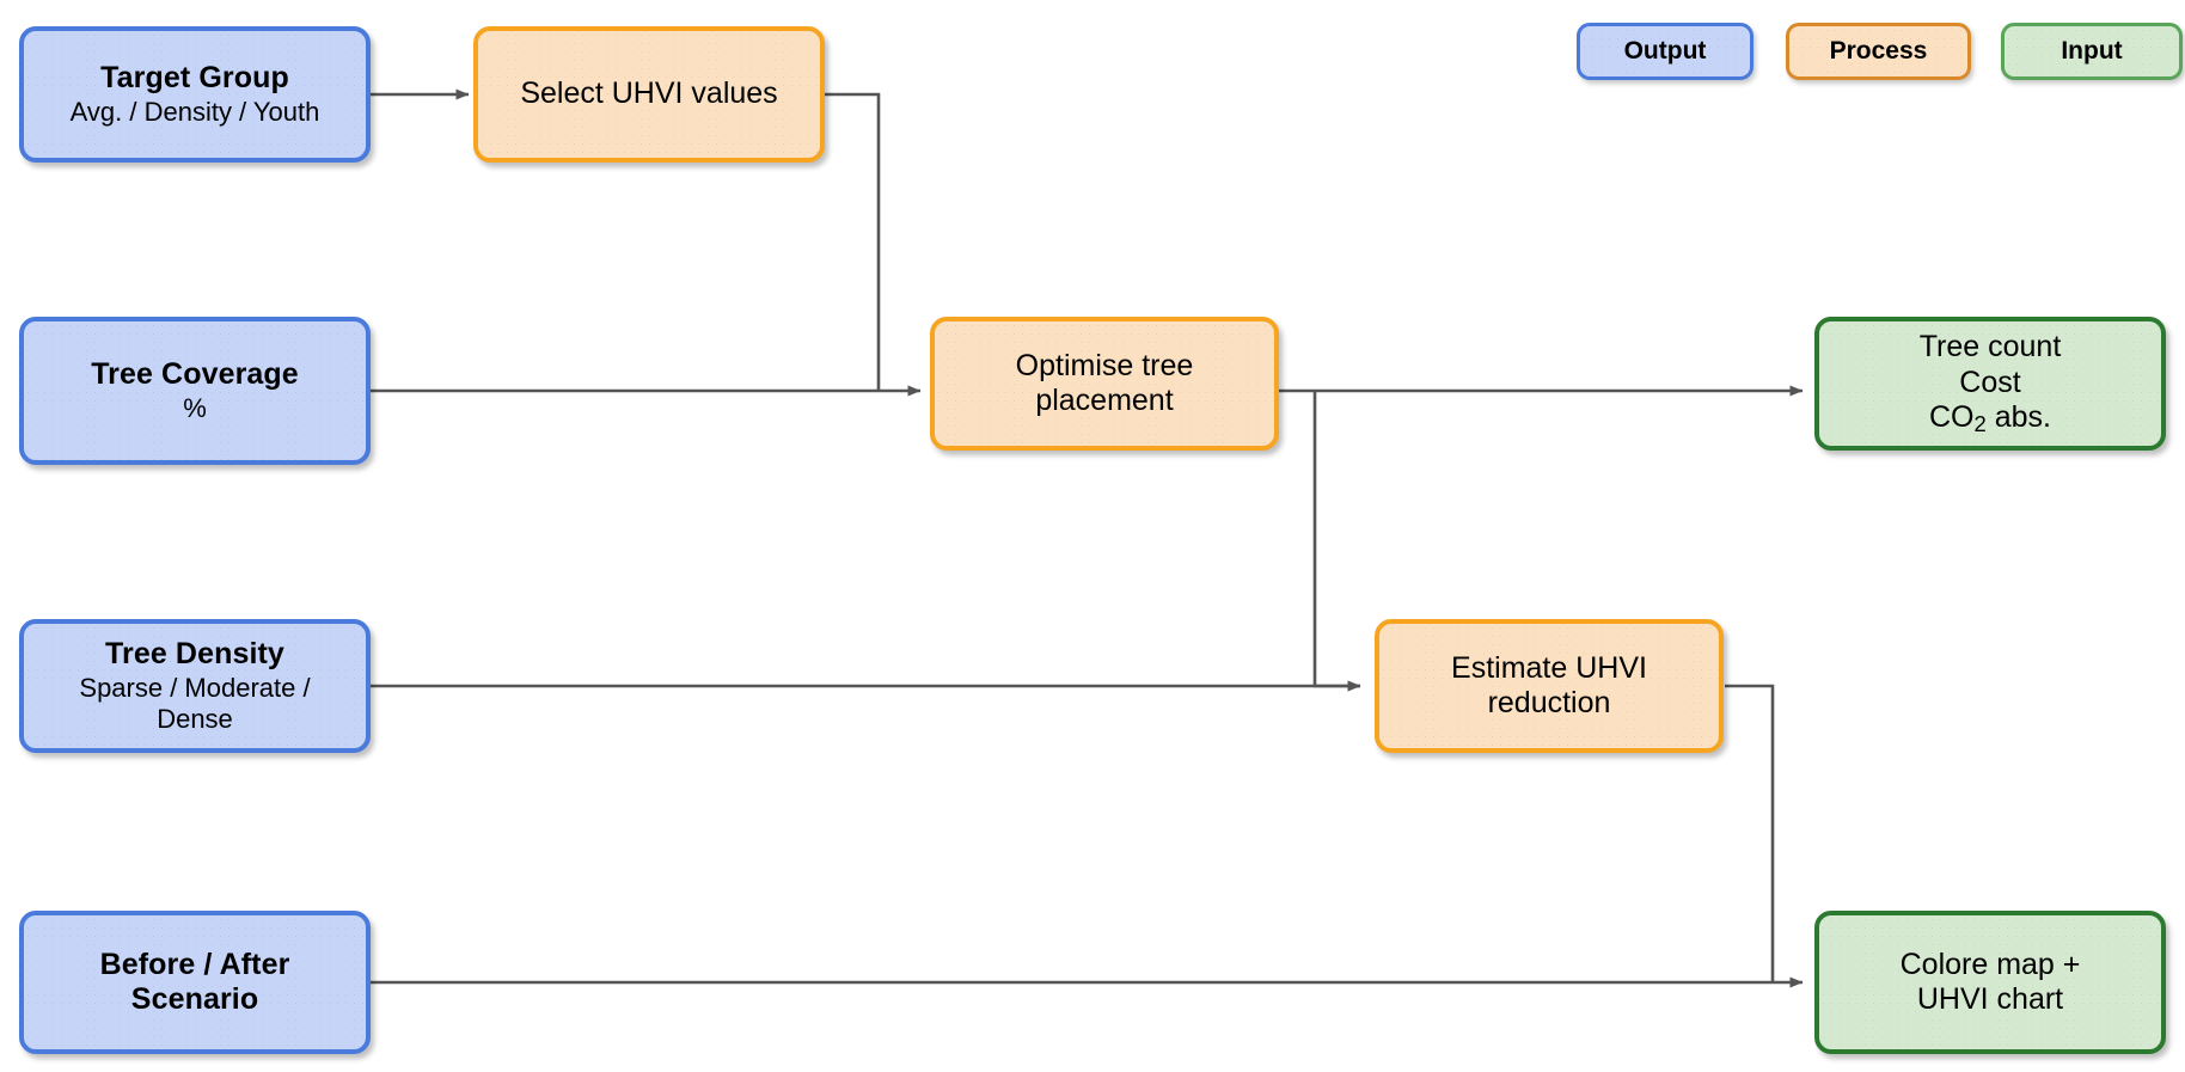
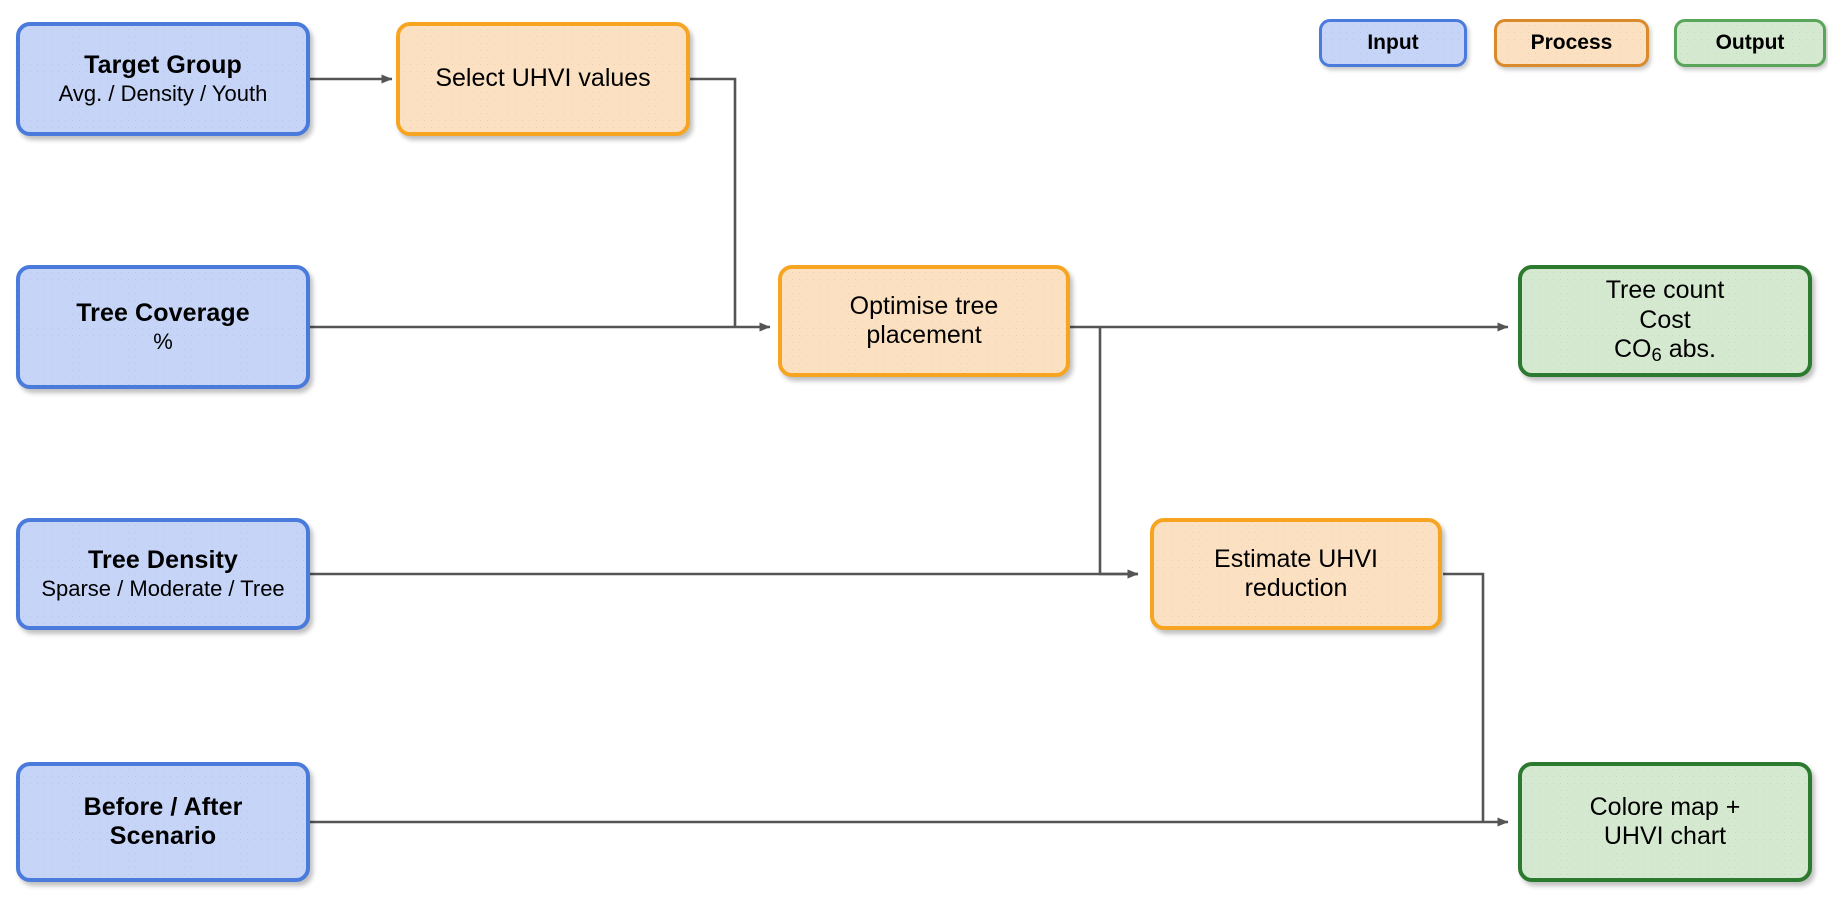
- Output
+ Input
  Process
- Input
+ Output
  Target Group
  Avg. / Density / Youth
  Tree Coverage
  %
  Tree Density
- Sparse / Moderate / Dense
+ Sparse / Moderate / Tree
  Before / After Scenario
  Select UHVI values
  Optimise tree placement
  Estimate UHVI reduction
  Tree count
  Cost
- CO2 abs.
+ CO6 abs.
  Colore map +
  UHVI chart
